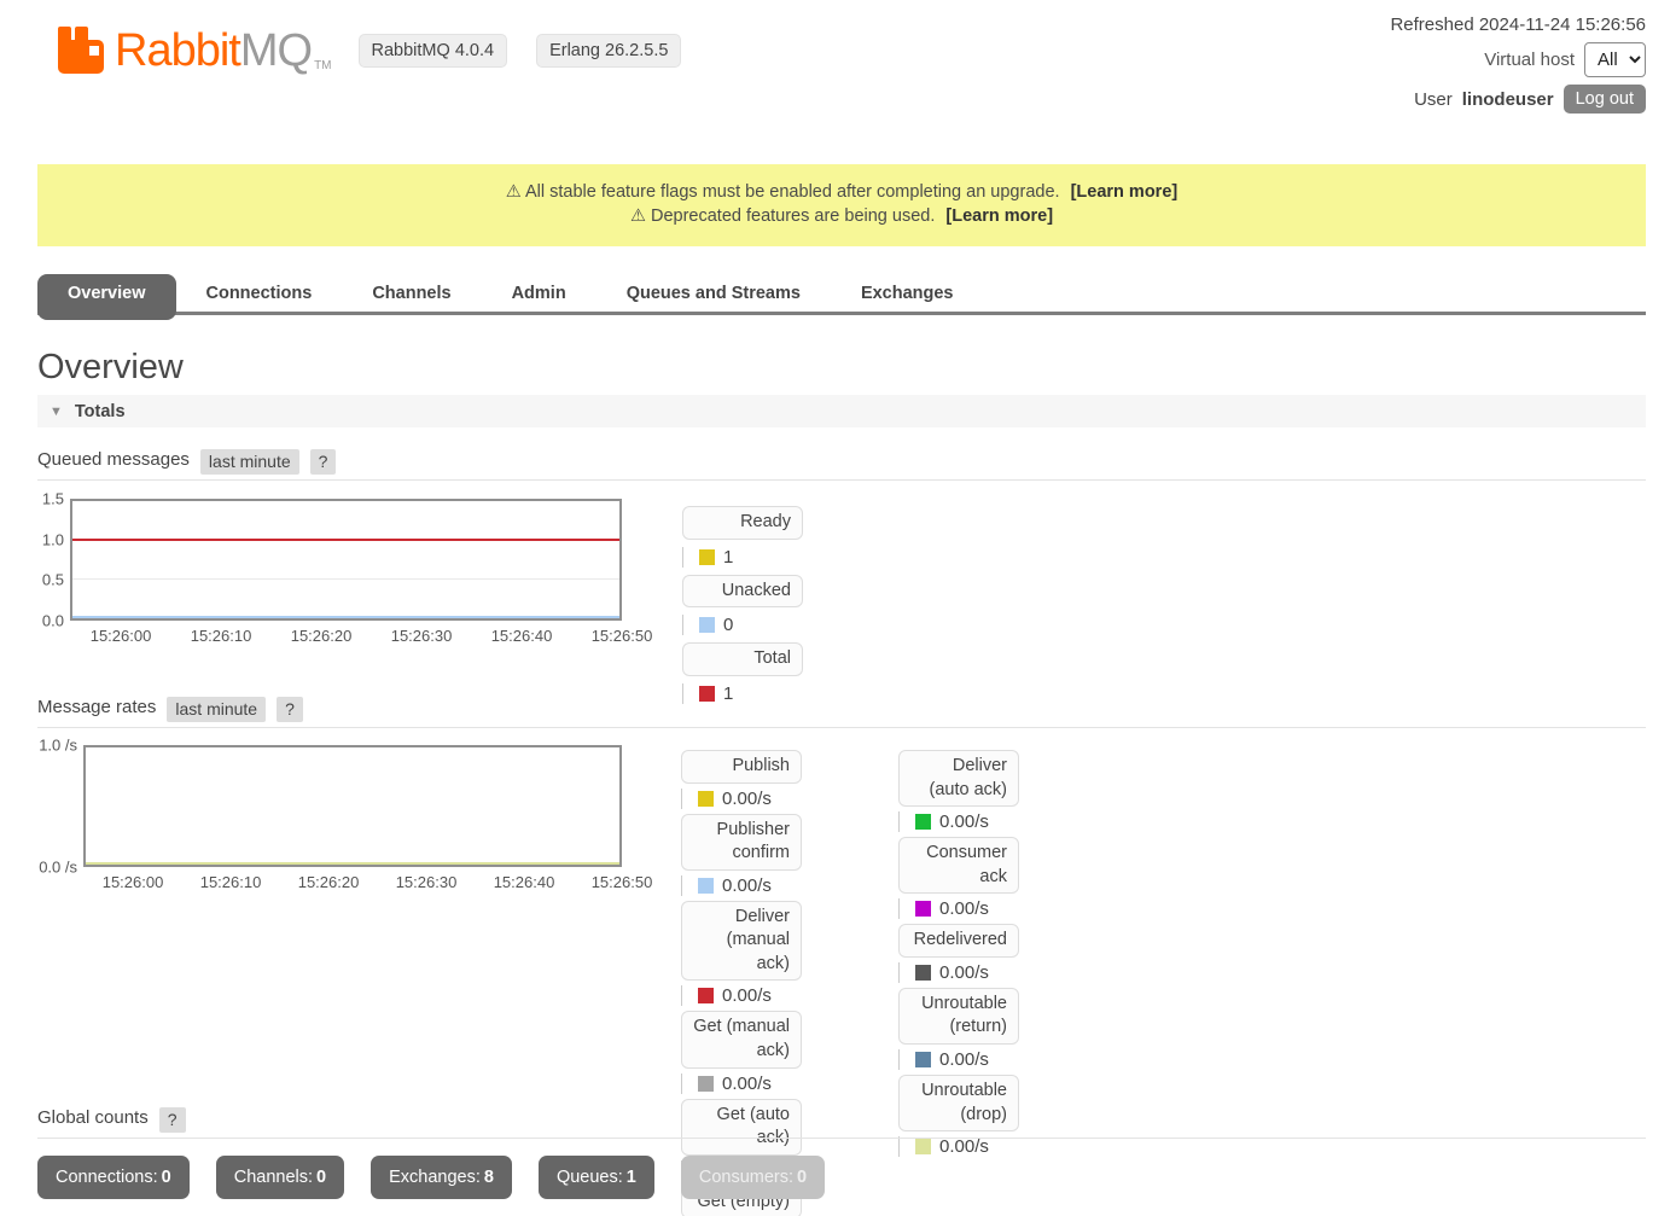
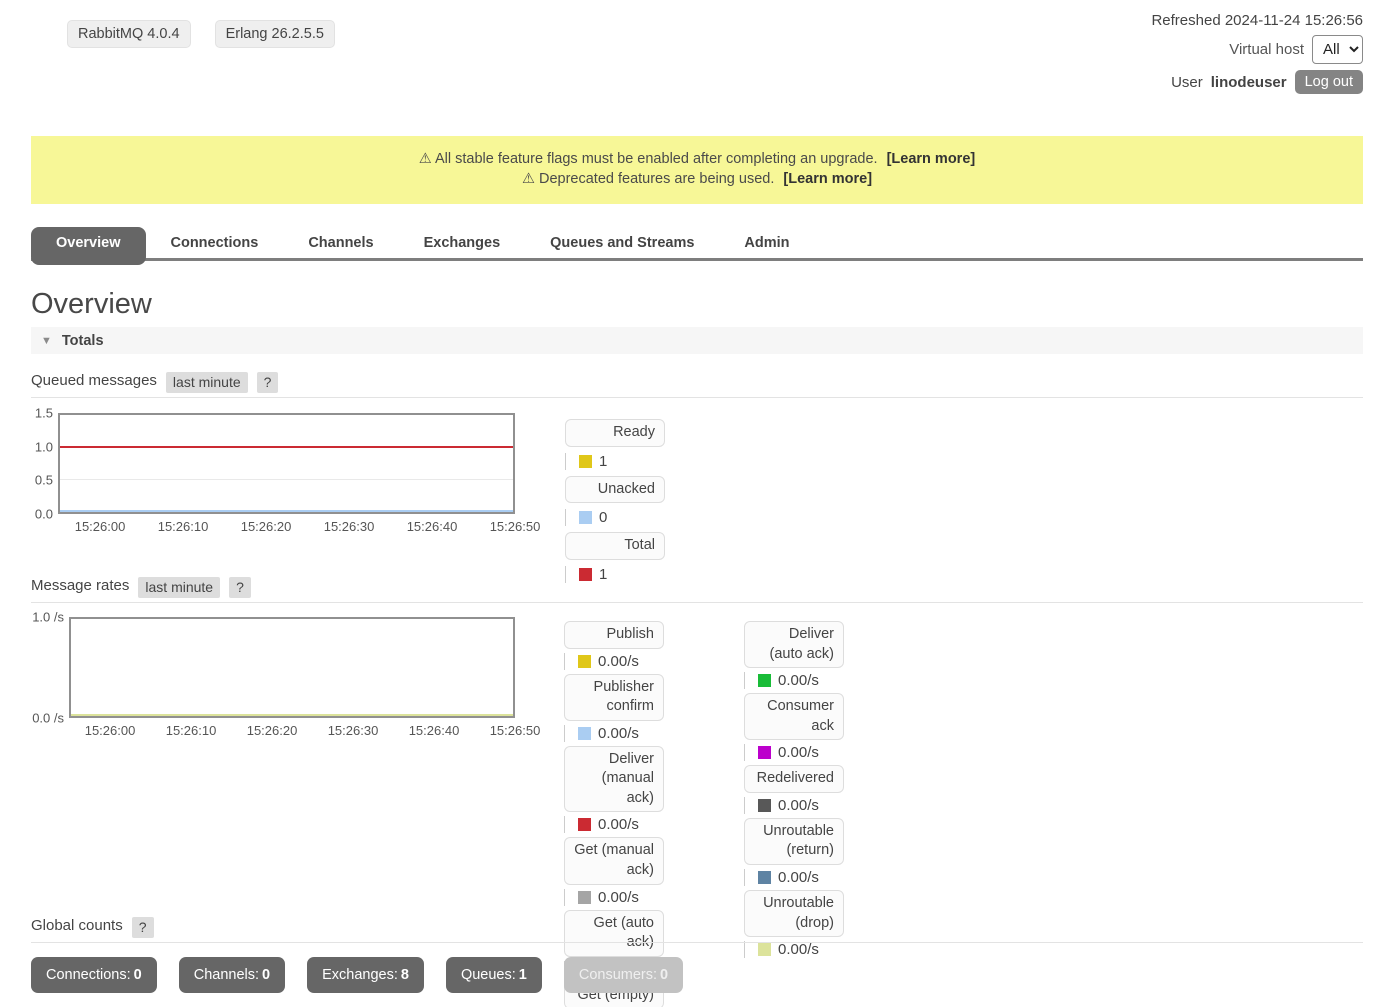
- Rabbit
- MQ
- TM
  RabbitMQ 4.0.4
  Erlang 26.2.5.5
  Refreshed 2024-11-24 15:26:56
  Virtual host
  All
  User
  linodeuser
  Log out
  ⚠ All stable feature flags must be enabled after completing an upgrade. [Learn more]
  ⚠ Deprecated features are being used. [Learn more]
  Overview
  Connections
  Channels
- Admin
+ Exchanges
  Queues and Streams
- Exchanges
+ Admin
  Overview
  ▼
  Totals
  Queued messages
  last minute
  ?
  1.5
  1.0
  0.5
  0.0
  15:26:00
  15:26:10
  15:26:20
  15:26:30
  15:26:40
  15:26:50
  Ready
  1
  Unacked
  0
  Total
  1
  Message rates
  last minute
  ?
  1.0 /s
  0.0 /s
  15:26:00
  15:26:10
  15:26:20
  15:26:30
  15:26:40
  15:26:50
  Publish
  0.00/s
  Publisher confirm
  0.00/s
  Deliver (manual ack)
  0.00/s
  Get (manual ack)
  0.00/s
  Get (auto ack)
  Get (empty)
  Deliver (auto ack)
  0.00/s
  Consumer ack
  0.00/s
  Redelivered
  0.00/s
  Unroutable (return)
  0.00/s
  Unroutable (drop)
  0.00/s
  Global counts
  ?
  Connections: 0
  Channels: 0
  Exchanges: 8
  Queues: 1
  Consumers: 0
